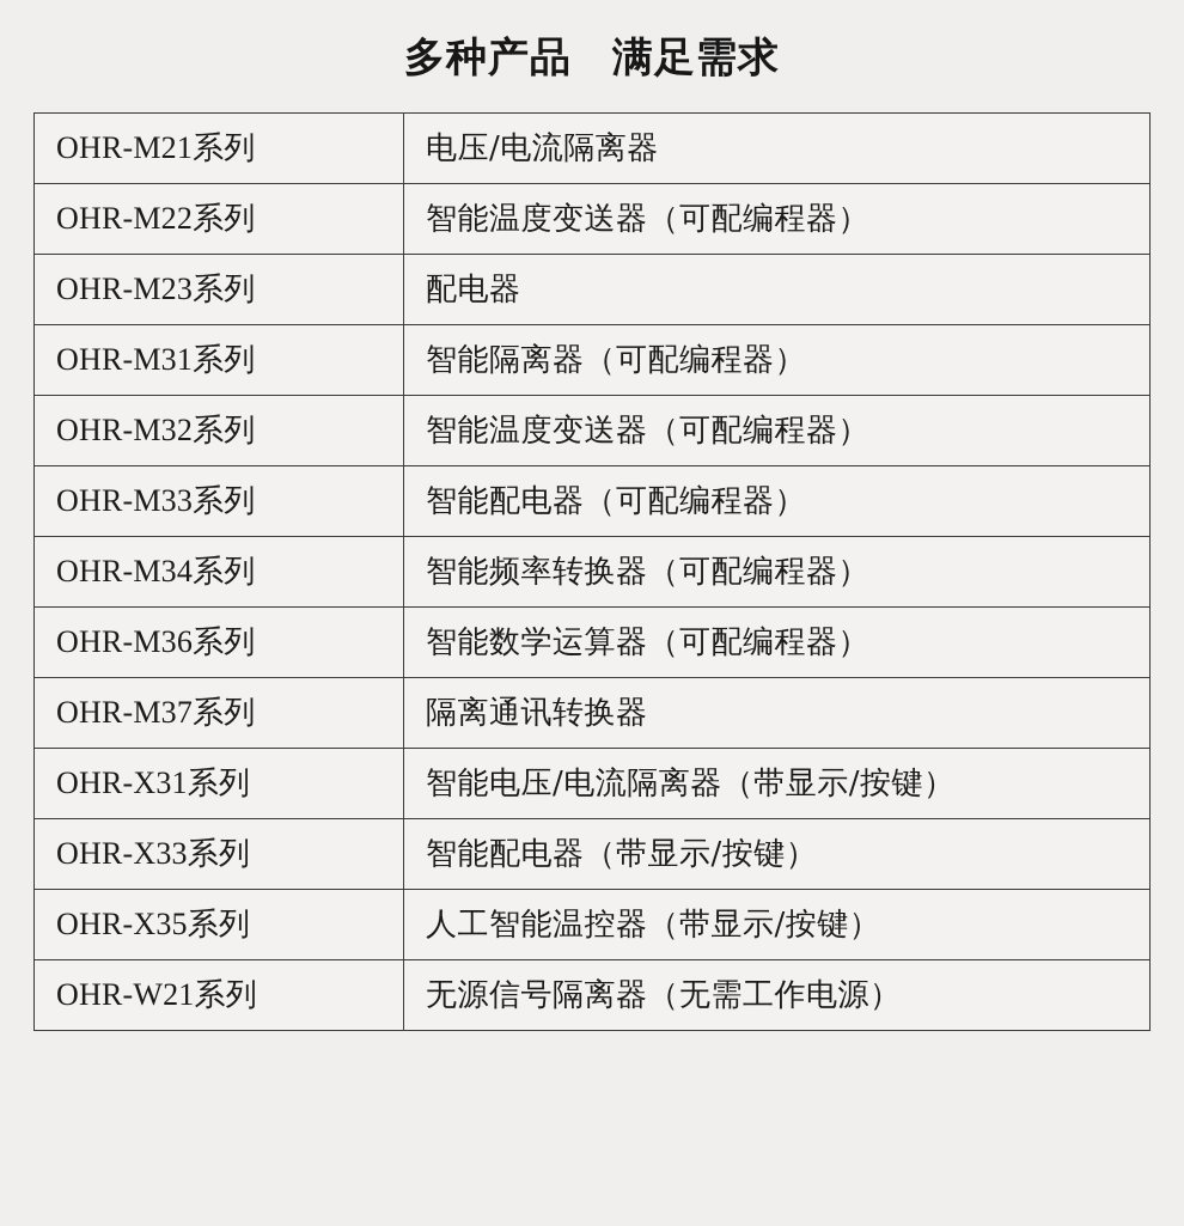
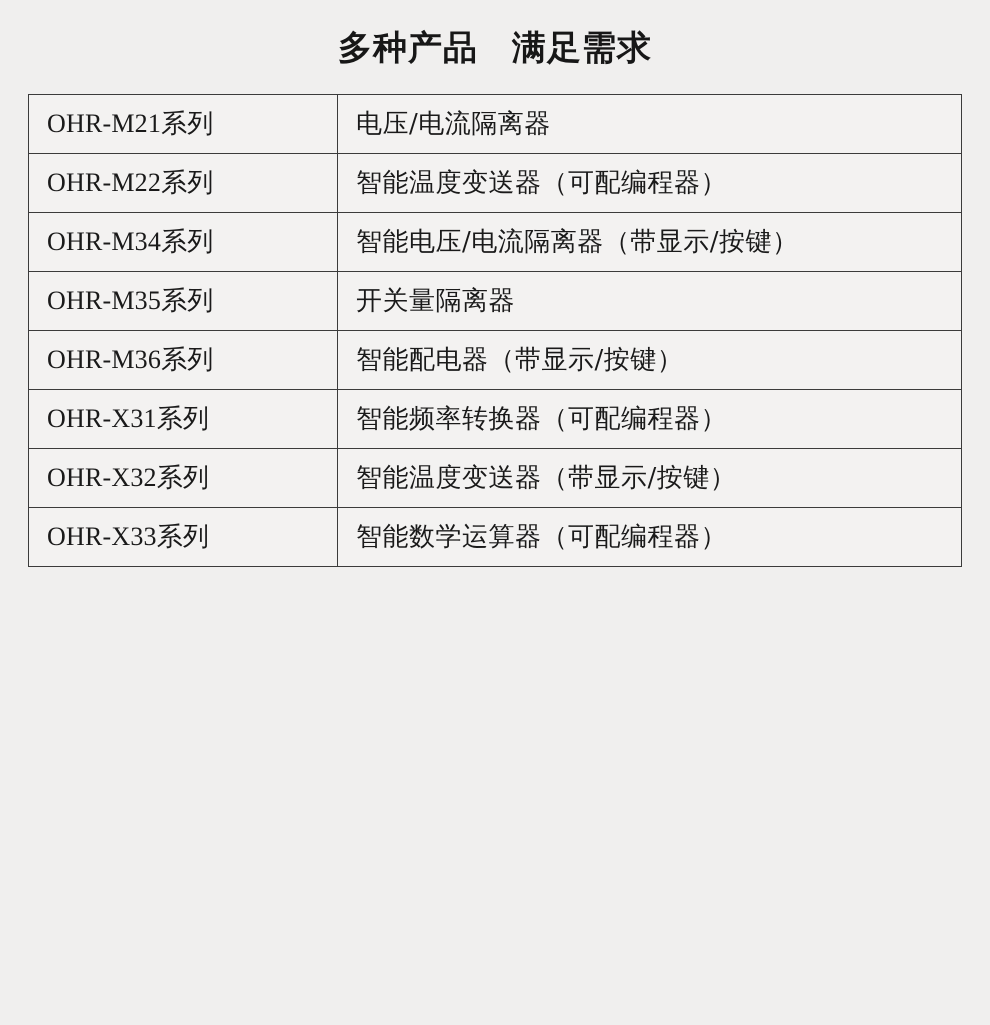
  多种产品 满足需求
  OHR-M21系列	电压/电流隔离器
  OHR-M22系列	智能温度变送器（可配编程器）
- OHR-M23系列	配电器
- OHR-M31系列	智能隔离器（可配编程器）
- OHR-M32系列	智能温度变送器（可配编程器）
- OHR-M33系列	智能配电器（可配编程器）
- OHR-M34系列	智能频率转换器（可配编程器）
+ OHR-M34系列	智能电压/电流隔离器（带显示/按键）
+ OHR-M35系列	开关量隔离器
- OHR-M36系列	智能数学运算器（可配编程器）
+ OHR-M36系列	智能配电器（带显示/按键）
- OHR-M37系列	隔离通讯转换器
- OHR-X31系列	智能电压/电流隔离器（带显示/按键）
+ OHR-X31系列	智能频率转换器（可配编程器）
+ OHR-X32系列	智能温度变送器（带显示/按键）
- OHR-X33系列	智能配电器（带显示/按键）
+ OHR-X33系列	智能数学运算器（可配编程器）
- OHR-X35系列	人工智能温控器（带显示/按键）
- OHR-W21系列	无源信号隔离器（无需工作电源）
